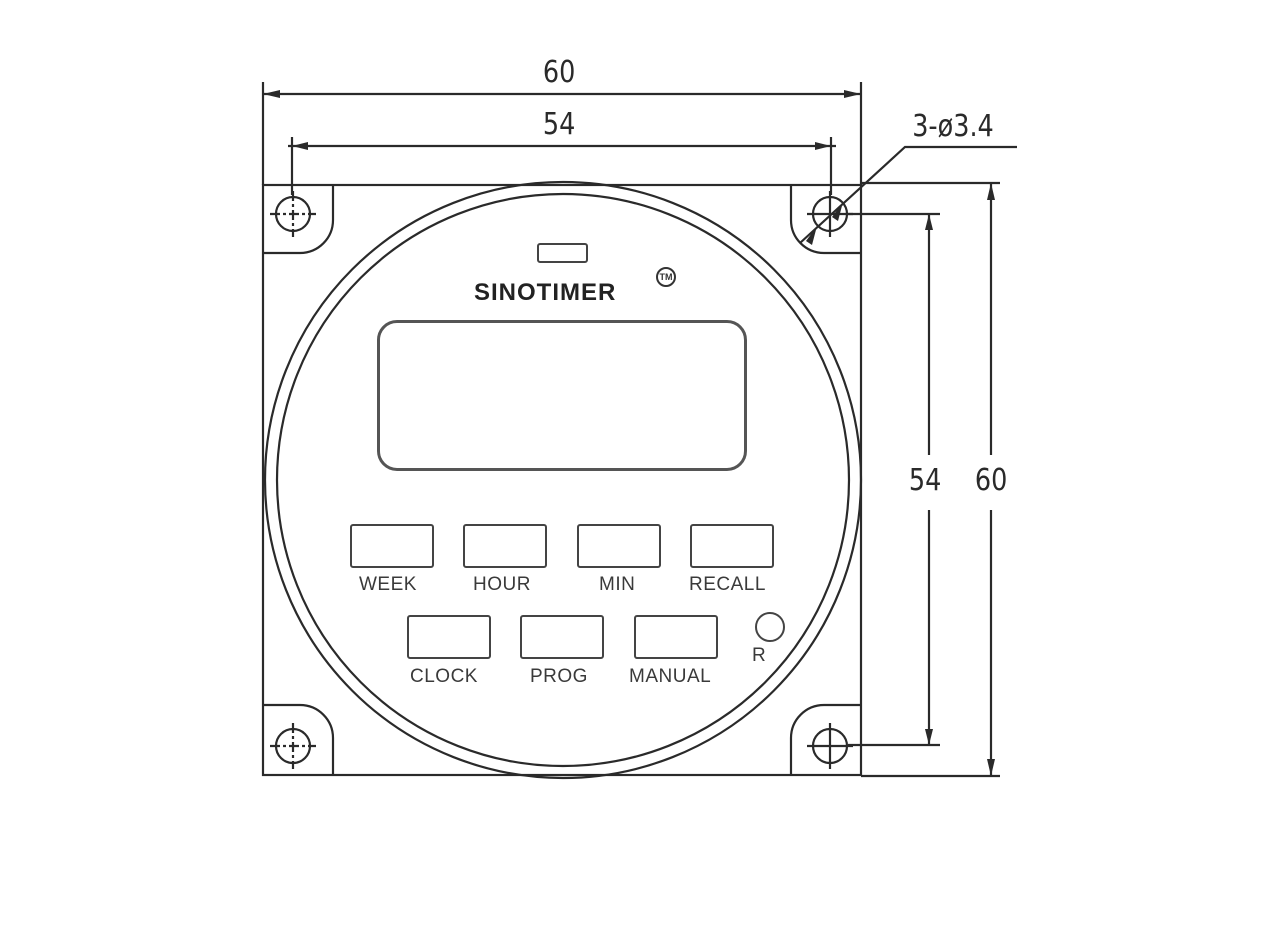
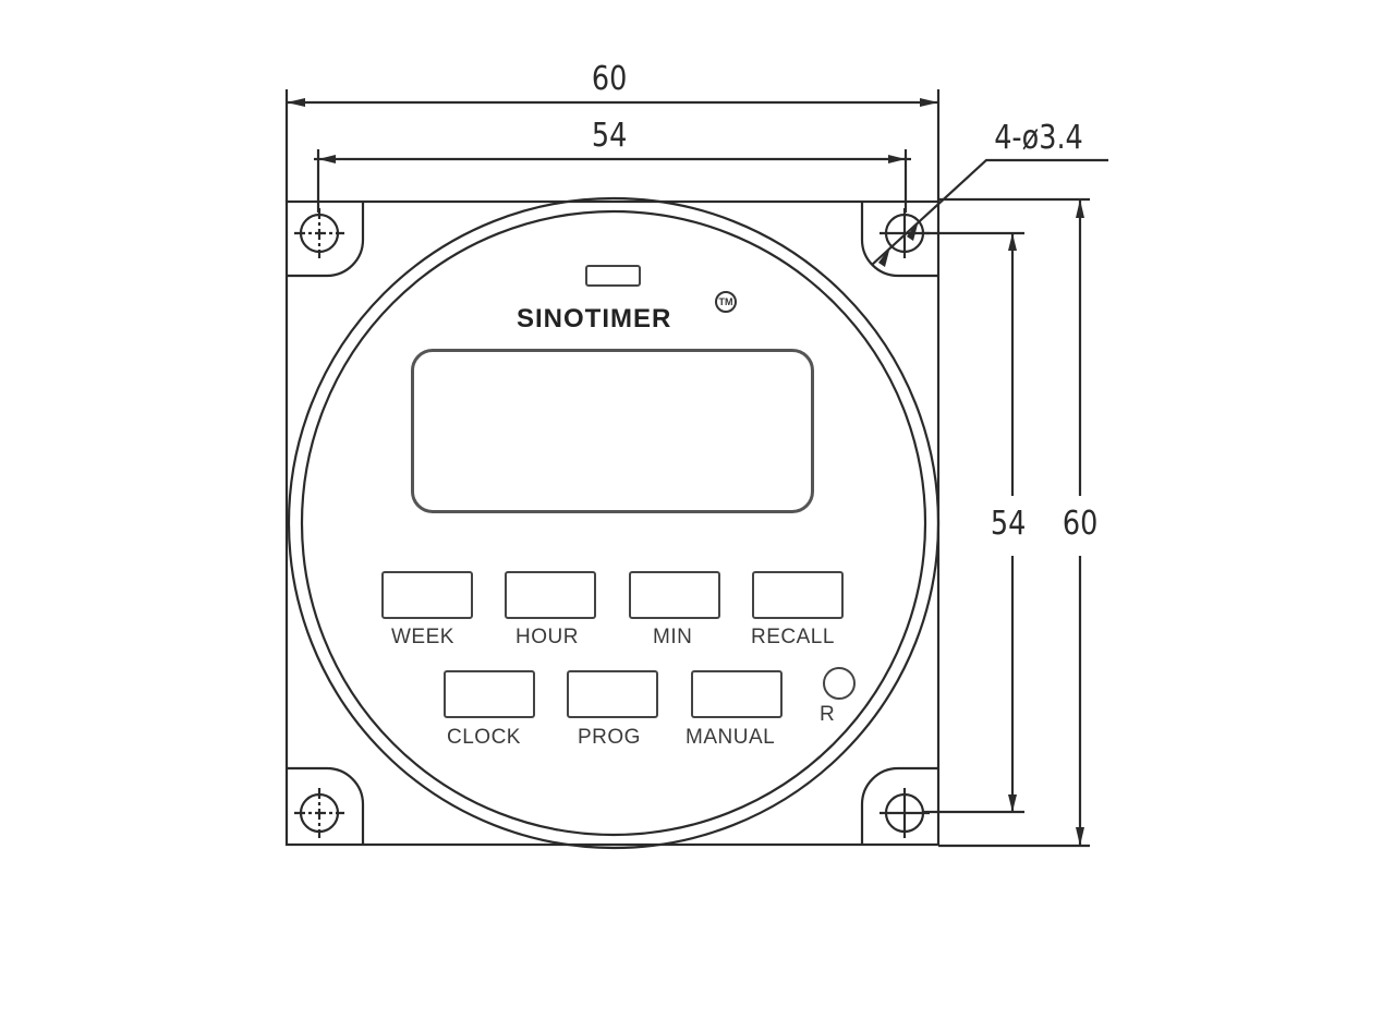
  60
  54
- 3-ø3.4
+ 4-ø3.4
  54
  60
  SINOTIMER
  TM
  WEEK
  HOUR
  MIN
  RECALL
  CLOCK
  PROG
  MANUAL
  R
